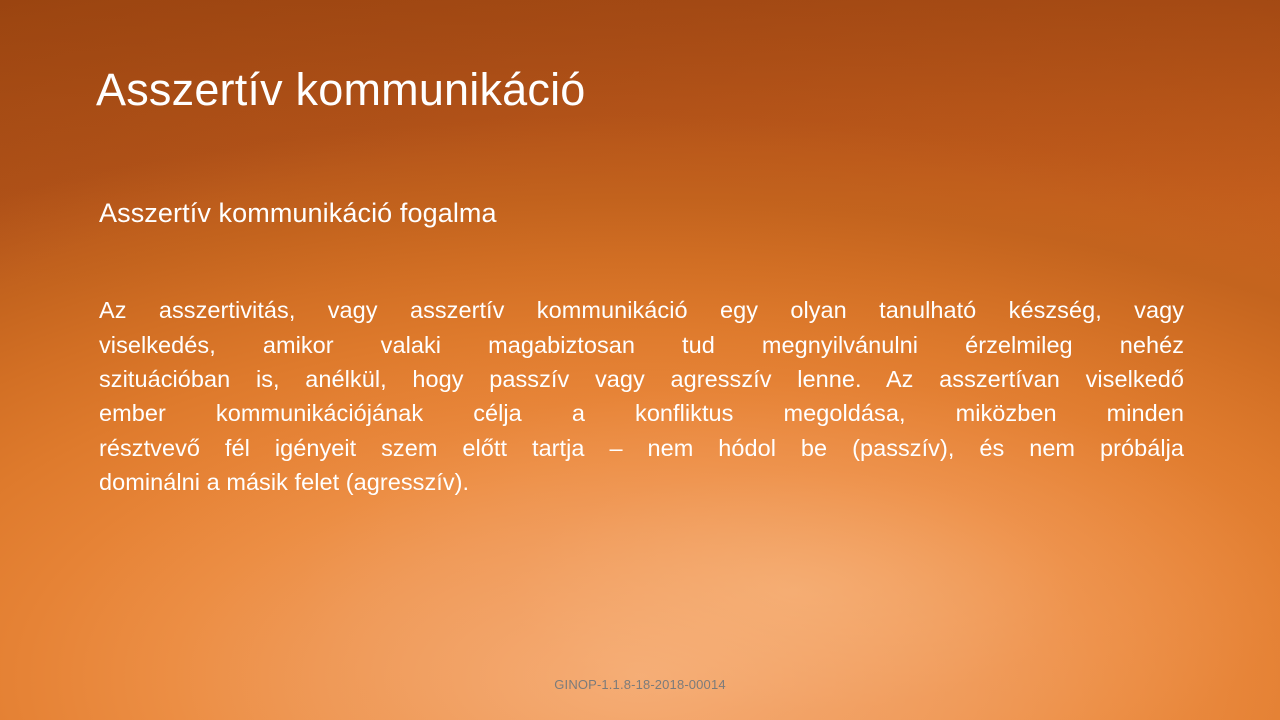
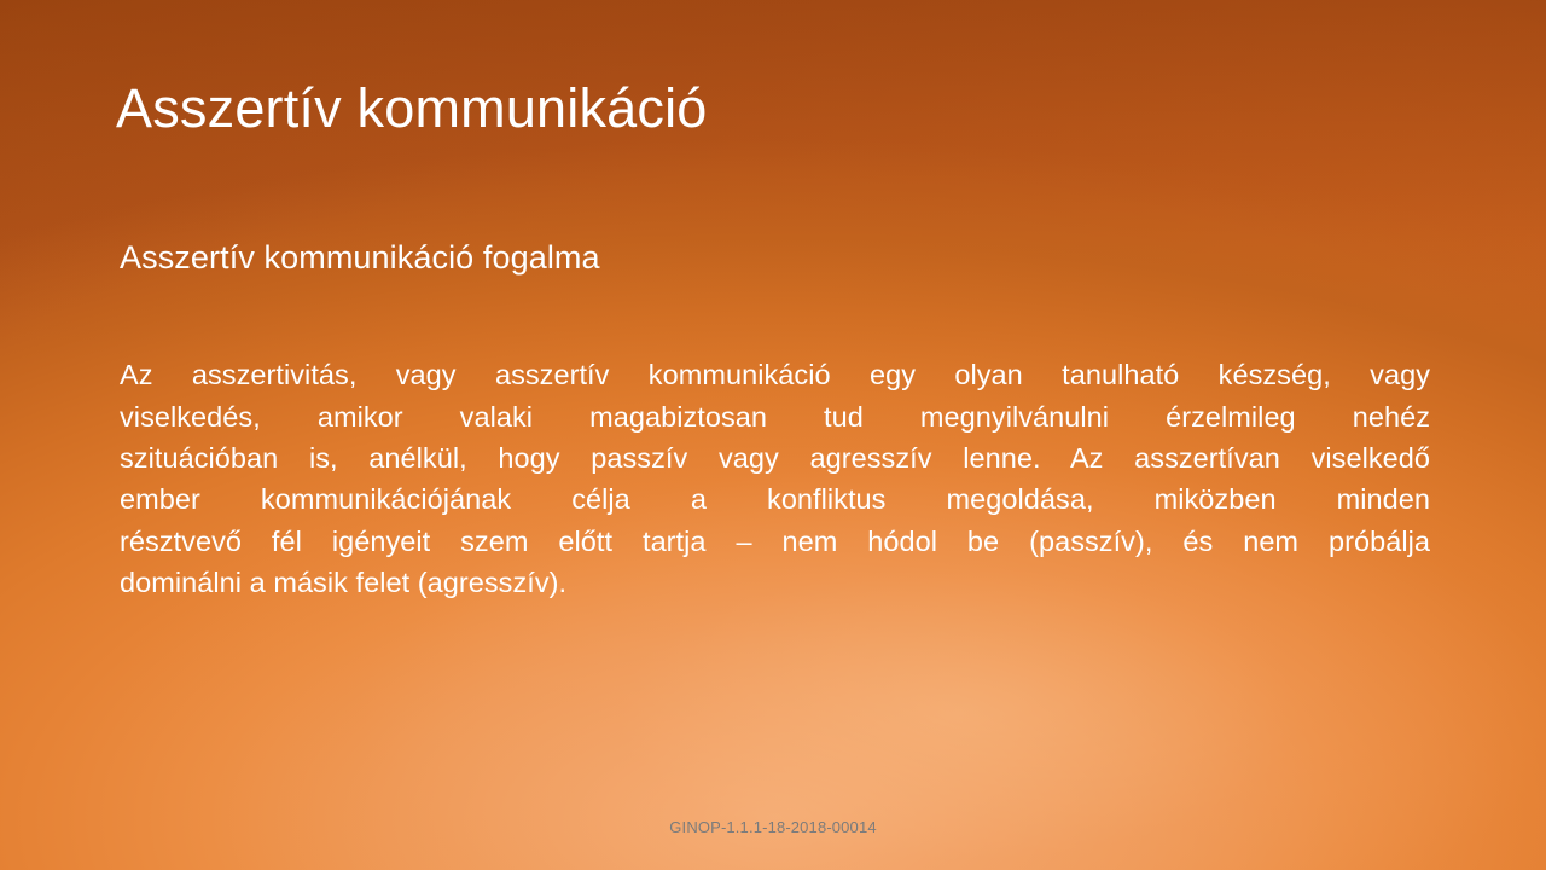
  Asszertív kommunikáció
  Asszertív kommunikáció fogalma
  Az asszertivitás, vagy asszertív kommunikáció egy olyan tanulható készség, vagy
  viselkedés, amikor valaki magabiztosan tud megnyilvánulni érzelmileg nehéz
  szituációban is, anélkül, hogy passzív vagy agresszív lenne. Az asszertívan viselkedő
  ember kommunikációjának célja a konfliktus megoldása, miközben minden
  résztvevő fél igényeit szem előtt tartja – nem hódol be (passzív), és nem próbálja
  dominálni a másik felet (agresszív).
- GINOP-1.1.8-18-2018-00014
+ GINOP-1.1.1-18-2018-00014
